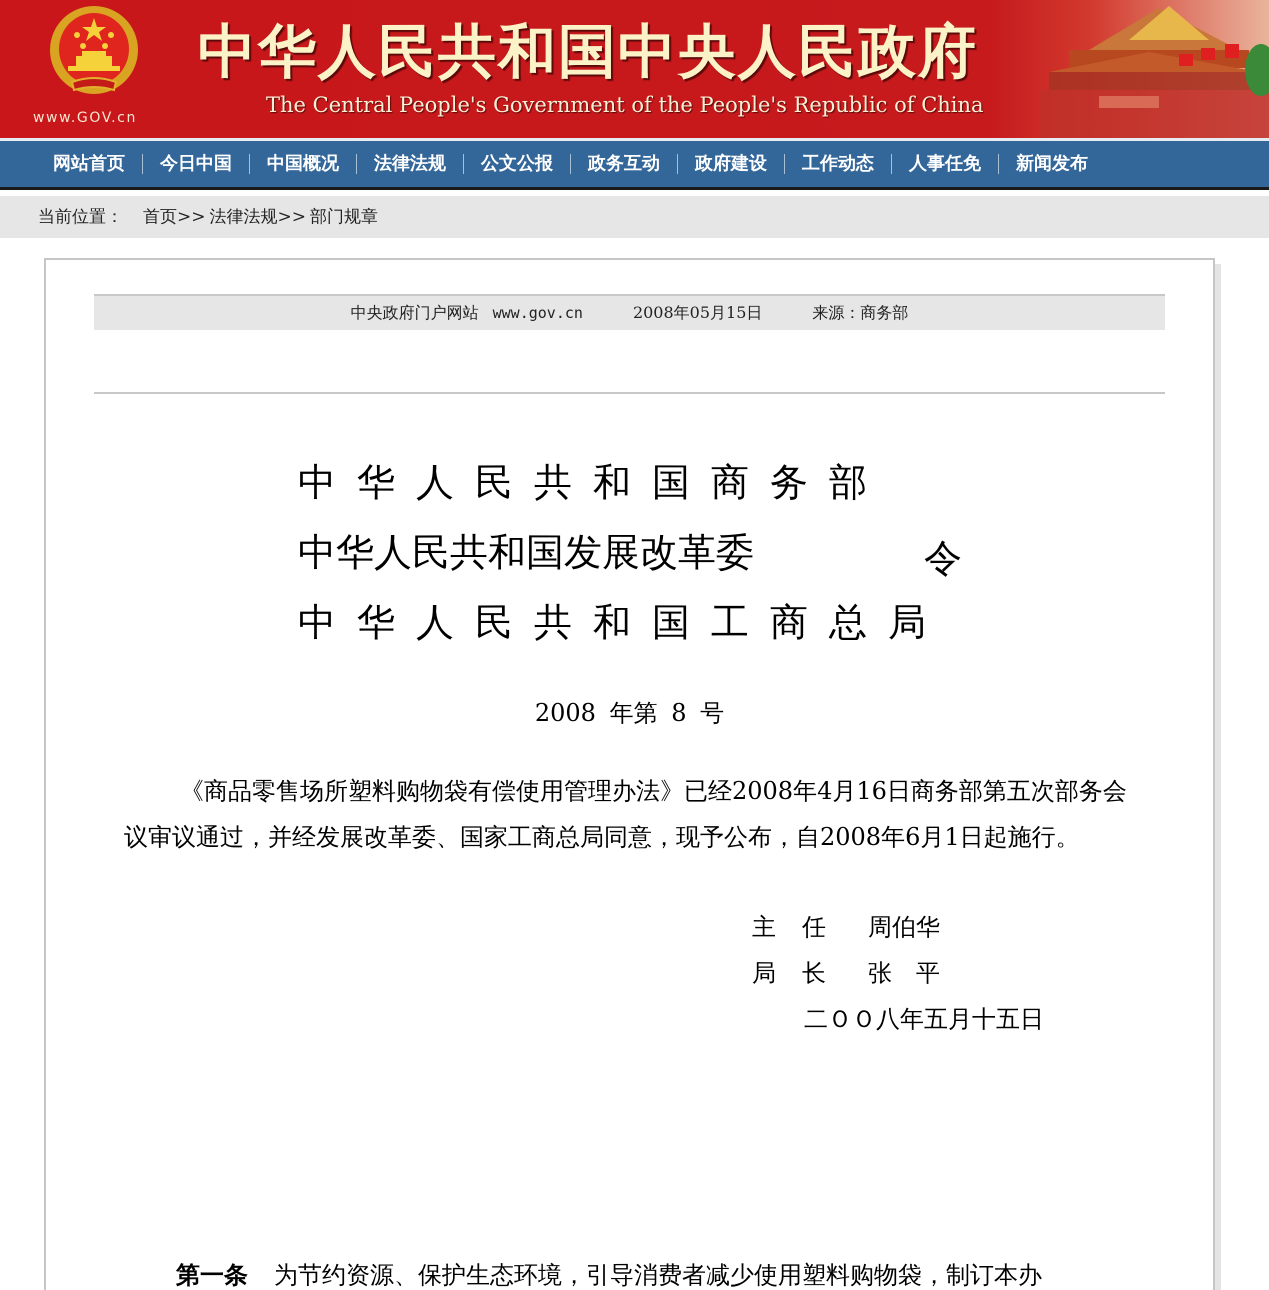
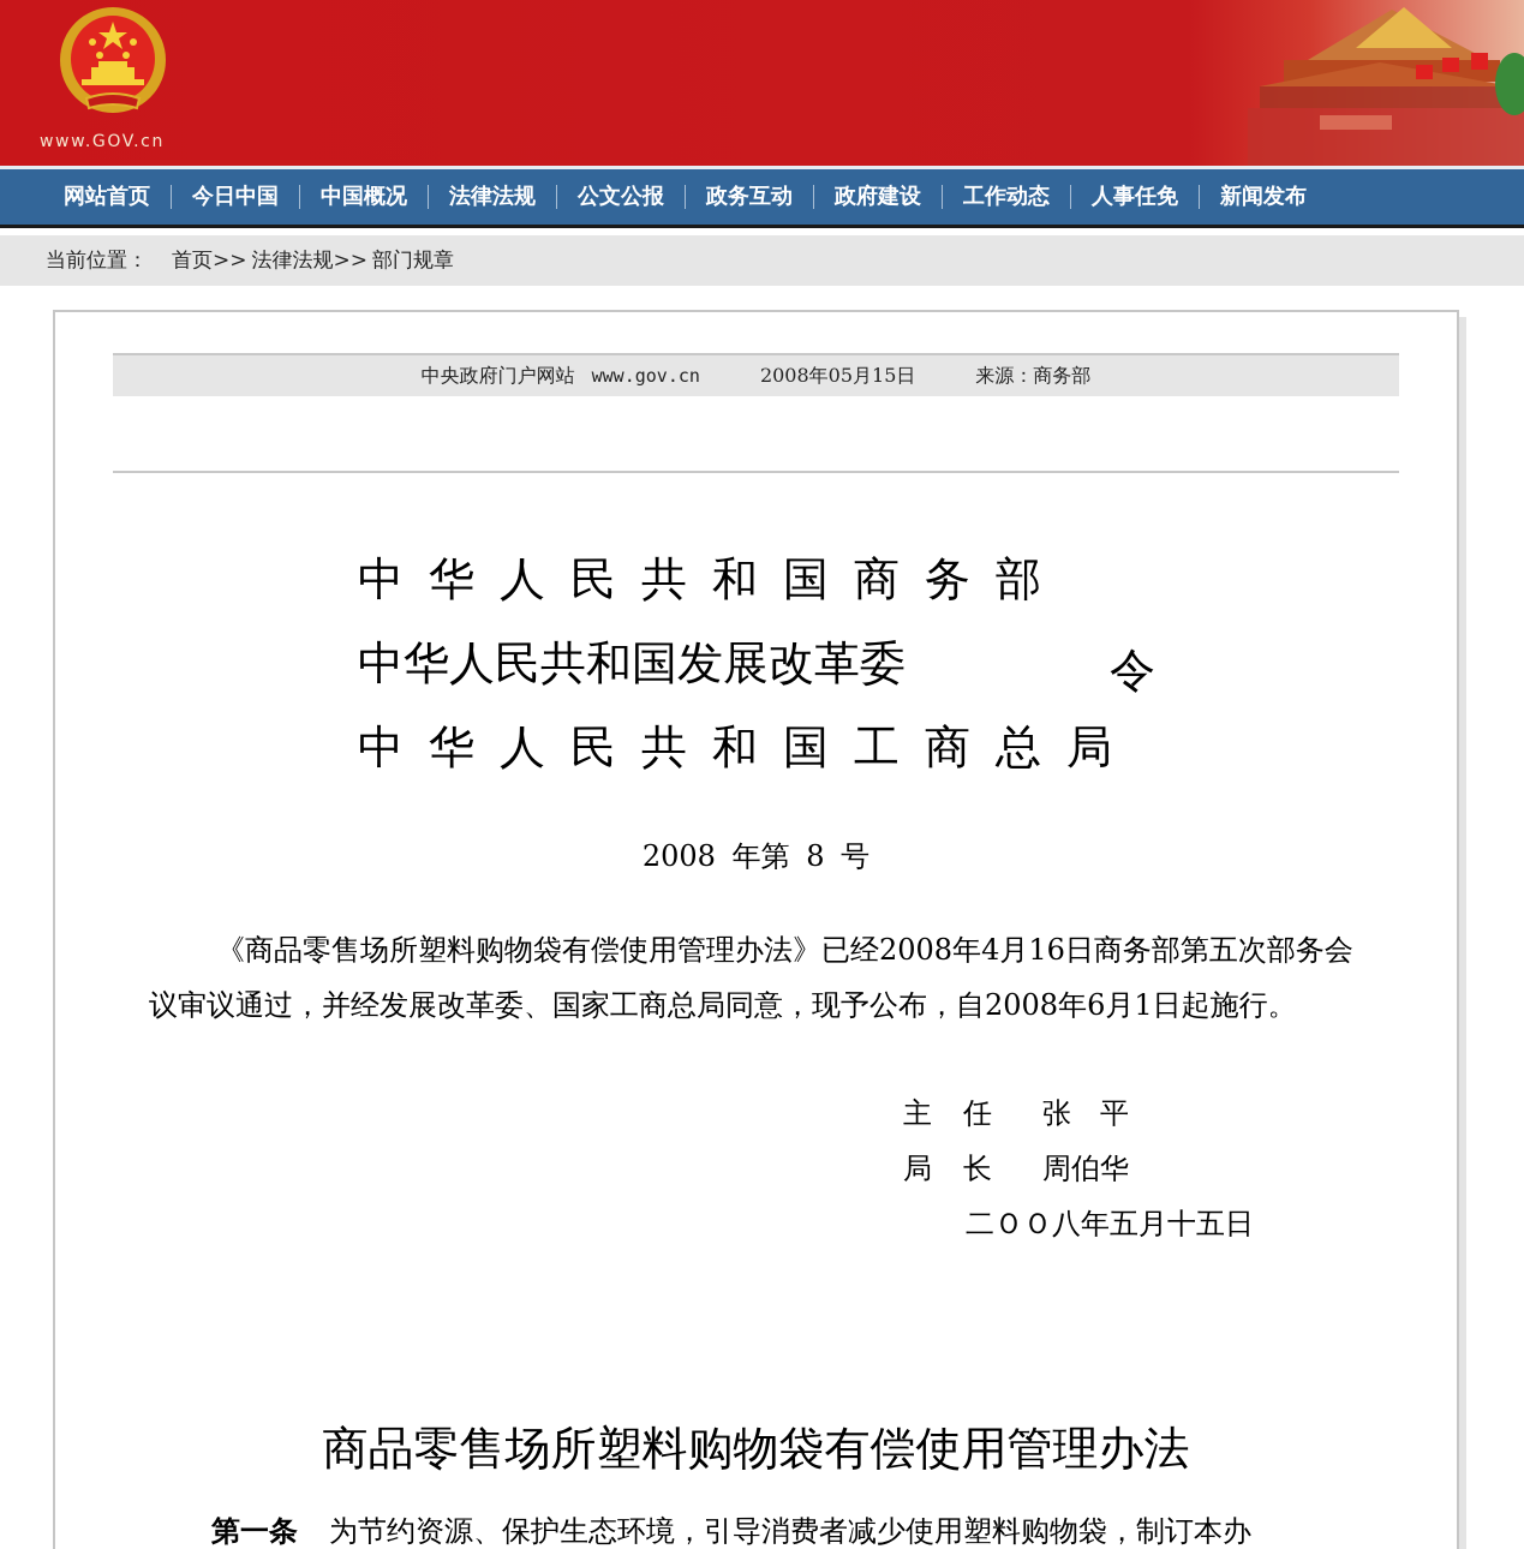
  www.GOV.cn
- 中华人民共和国中央人民政府
- The Central People's Government of the People's Republic of China
  网站首页
  今日中国
  中国概况
  法律法规
  公文公报
  政务互动
  政府建设
  工作动态
  人事任免
  新闻发布
  当前位置：
  首页
  >>
  法律法规
  >>
  部门规章
  中央政府门户网站
  www.gov.cn
  2008年05月15日
  来源：商务部
  中华人民共和国商务部
  中华人民共和国发展改革委
  中华人民共和国工商总局
  令
  2008 年第 8 号
  《商品零售场所塑料购物袋有偿使用管理办法》已经2008年4月16日商务部第五次部务会议审议通过，并经发展改革委、国家工商总局同意，现予公布，自2008年6月1日起施行。
  主任
- 周伯华
+ 张 平
  局长
- 张 平
+ 周伯华
  二ＯＯ八年五月十五日
+ 商品零售场所塑料购物袋有偿使用管理办法
  第一条 为节约资源、保护生态环境，引导消费者减少使用塑料购物袋，制订本办
